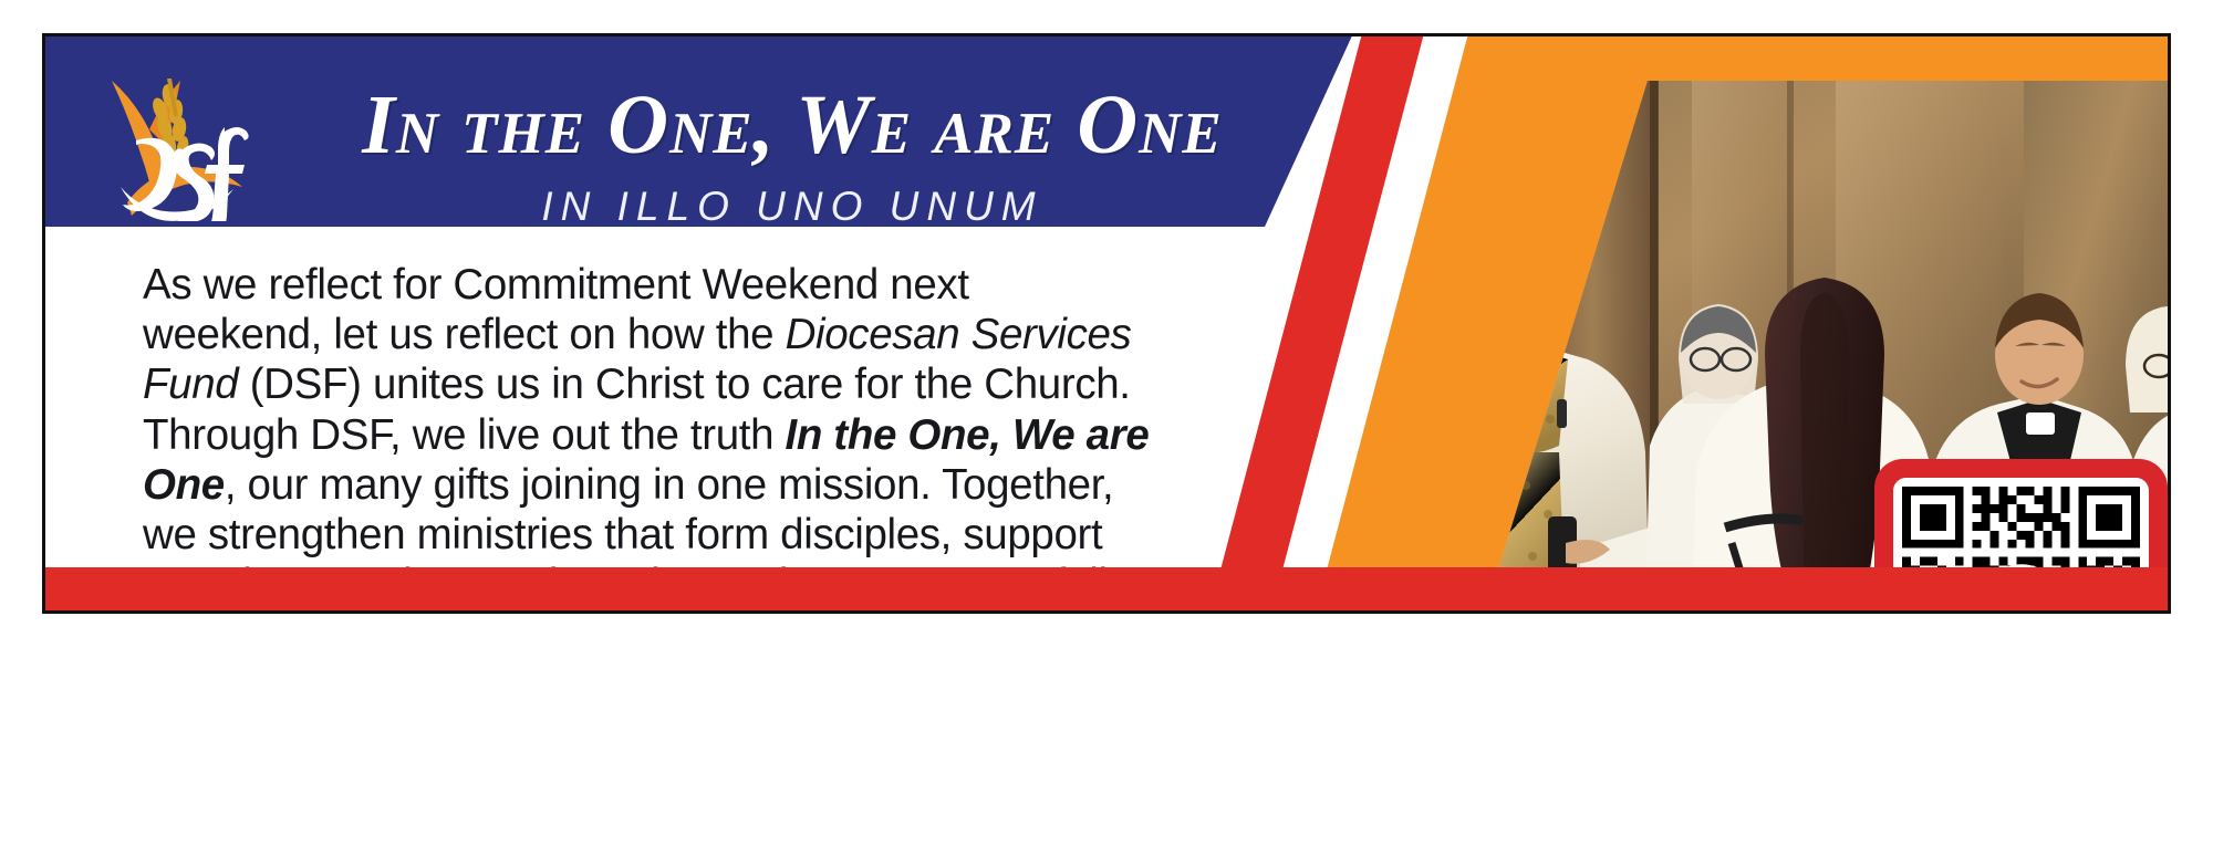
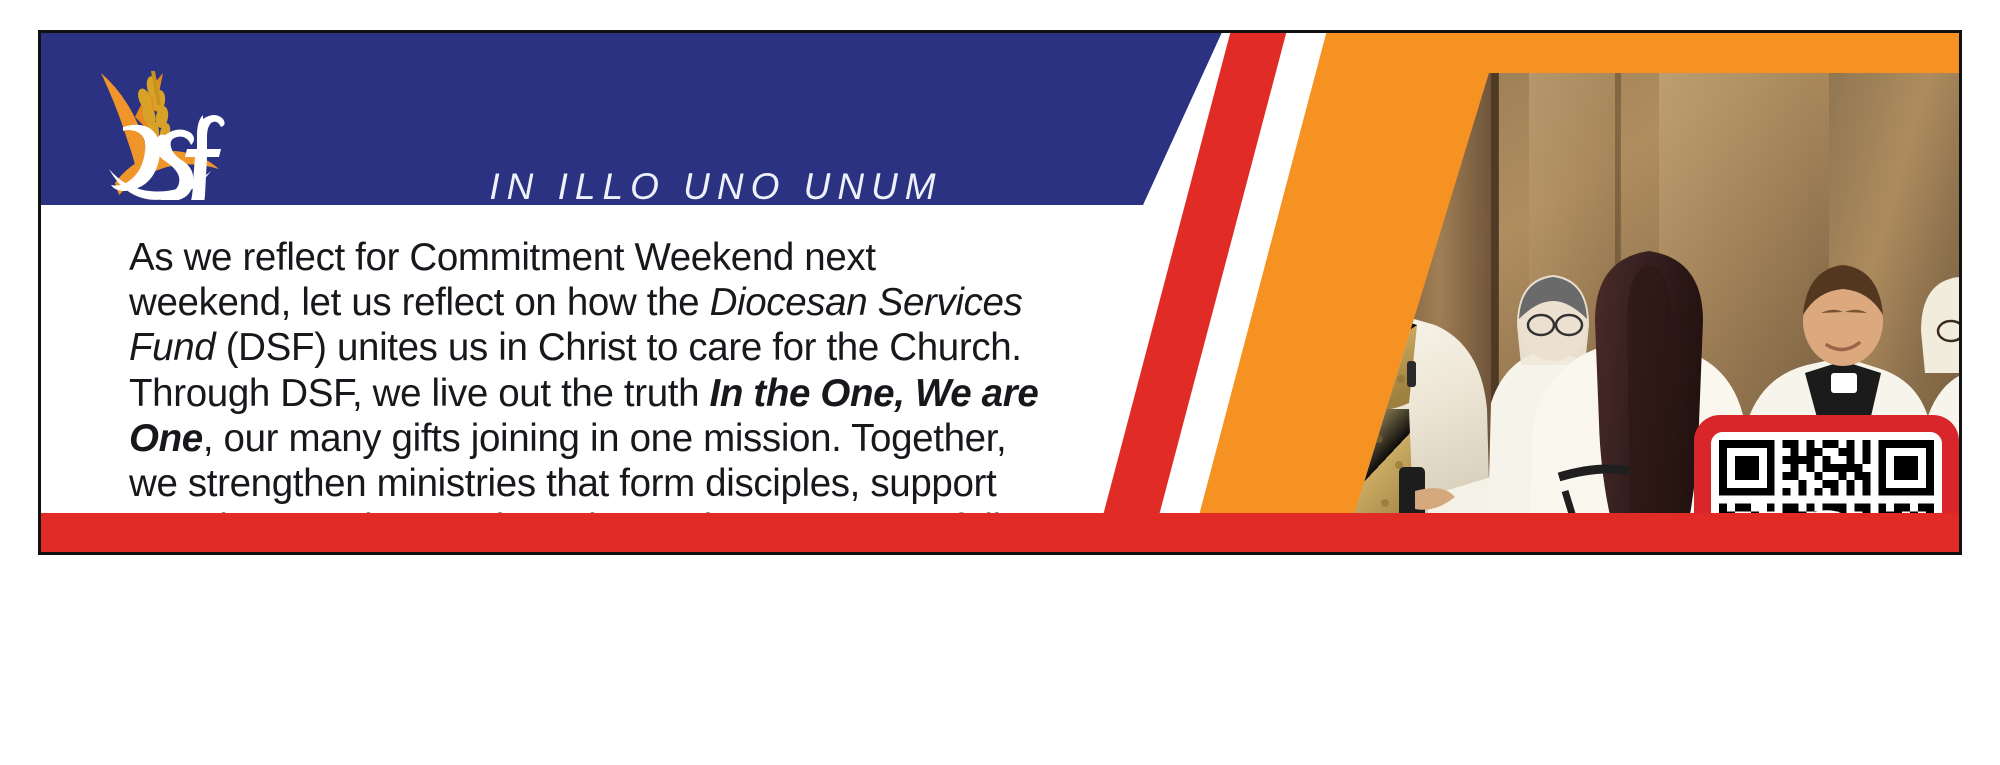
- In the One, We are One
  IN ILLO UNO UNUM
  As we reflect for Commitment Weekend next weekend, let us reflect on how the Diocesan Services Fund (DSF) unites us in Christ to care for the Church. Through DSF, we live out the truth In the One, We are One, our many gifts joining in one mission. Together, we strengthen ministries that form disciples, support
